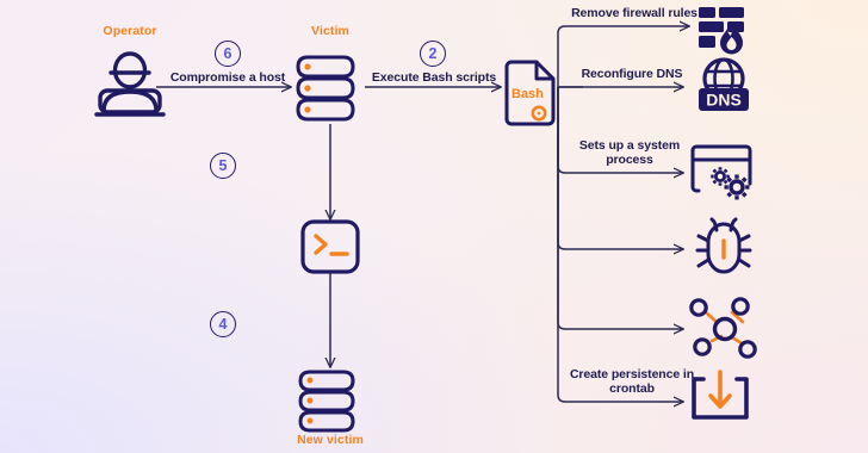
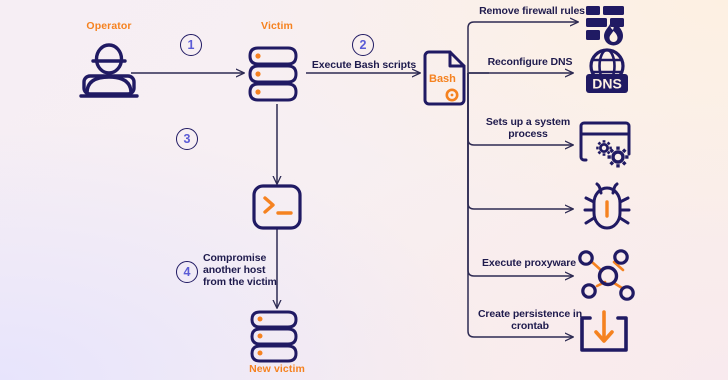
  DNS
  Operator
  Victim
  New victim
  Bash
- 6
+ 1
- Compromise a host
  2
  Execute Bash scripts
- 5
+ 3
  4
+ Compromise
+ another host
+ from the victim
  Remove firewall rules
  Reconfigure DNS
  Sets up a system
  process
+ Execute proxyware
  Create persistence in
  crontab
